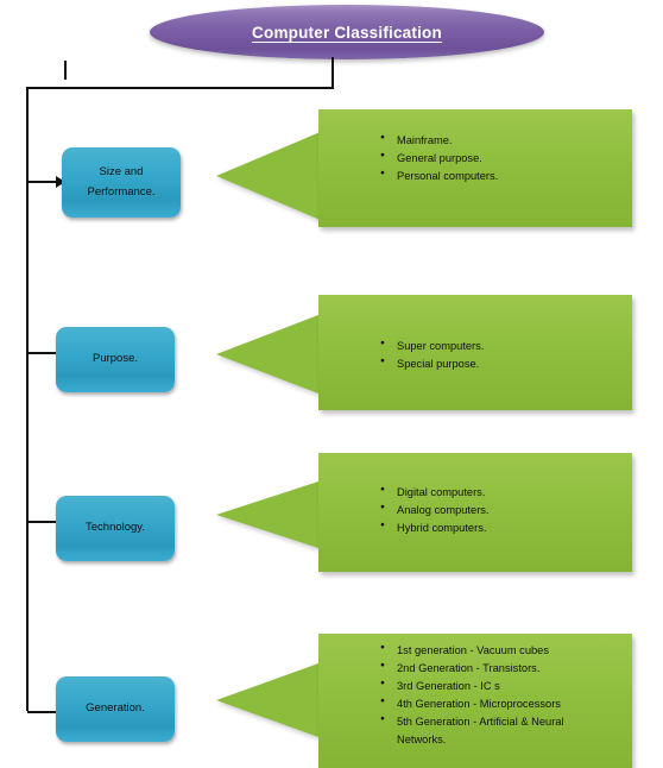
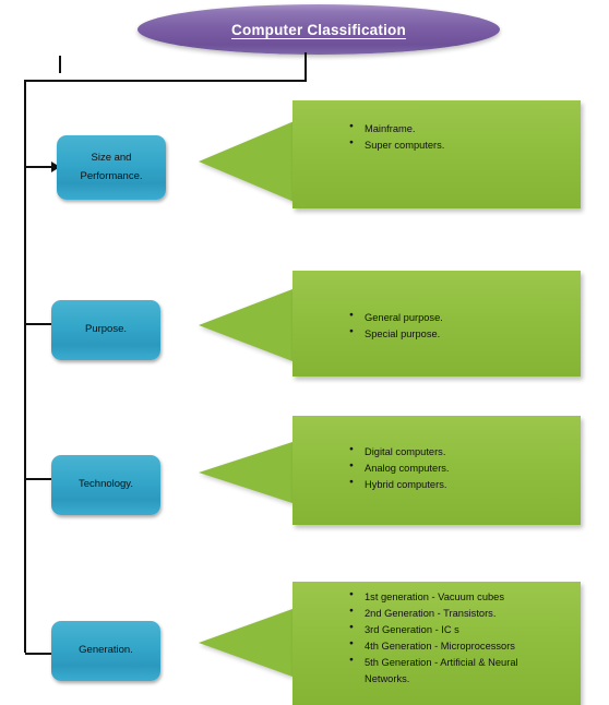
  Computer Classification
  Size and Performance.
  Mainframe.
- General purpose.
+ Super computers.
- Personal computers.
  Purpose.
- Super computers.
+ General purpose.
  Special purpose.
  Technology.
  Digital computers.
  Analog computers.
  Hybrid computers.
  Generation.
  1st generation - Vacuum cubes
  2nd Generation - Transistors.
  3rd Generation - IC s
  4th Generation - Microprocessors
  5th Generation - Artificial & Neural
  Networks.
